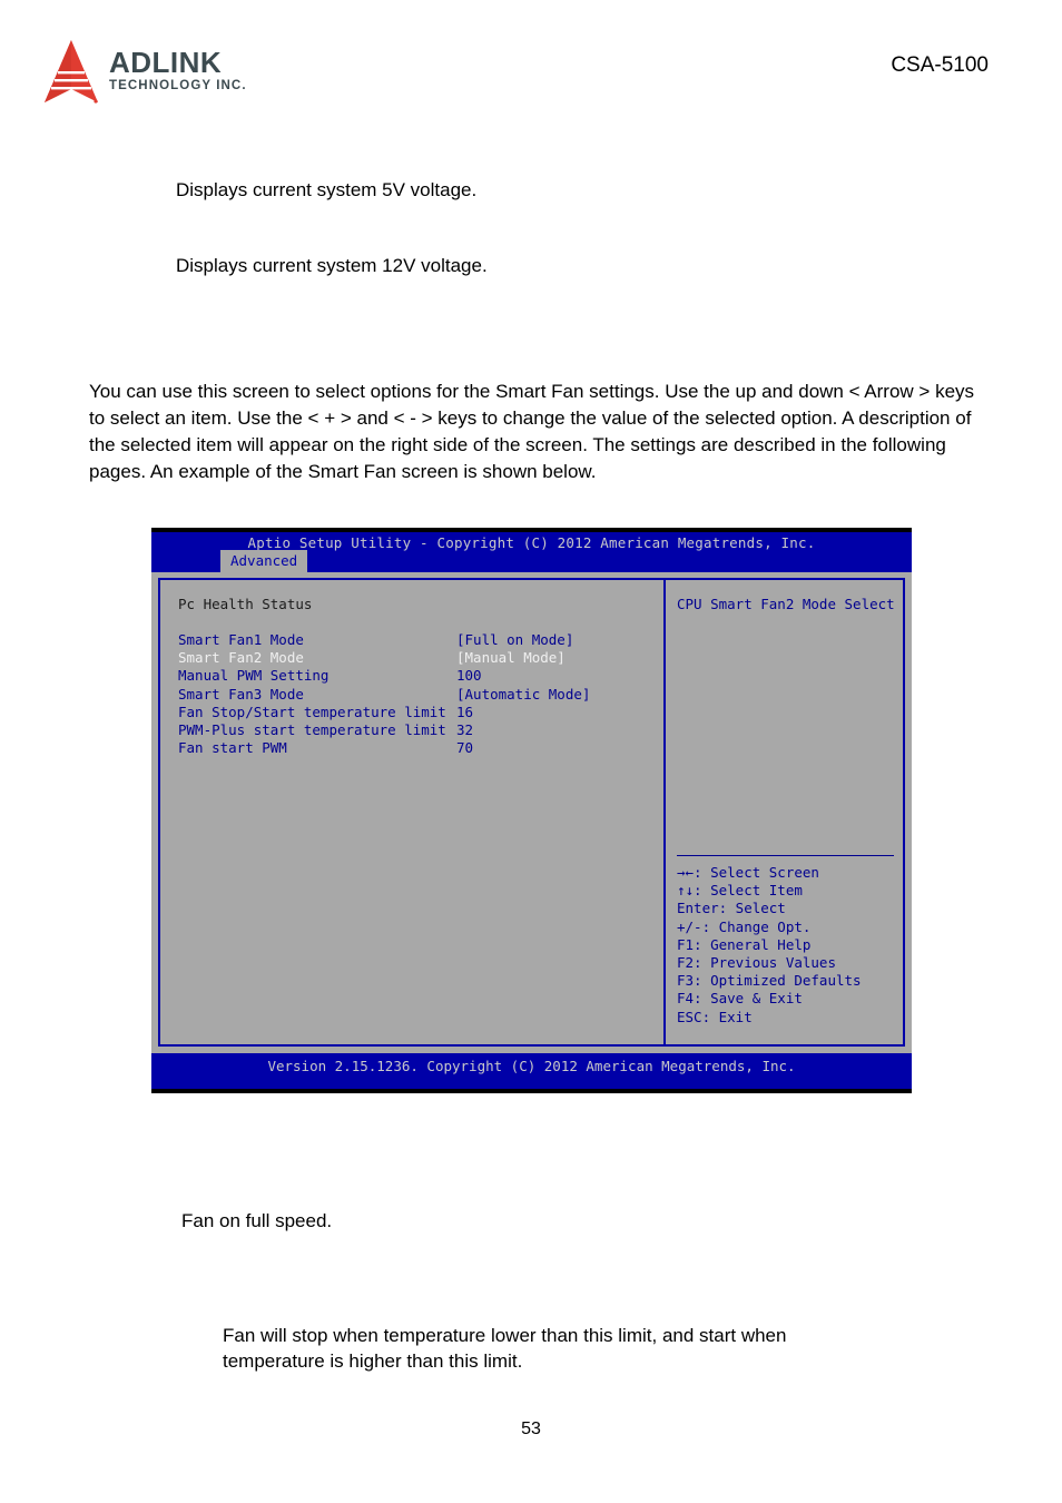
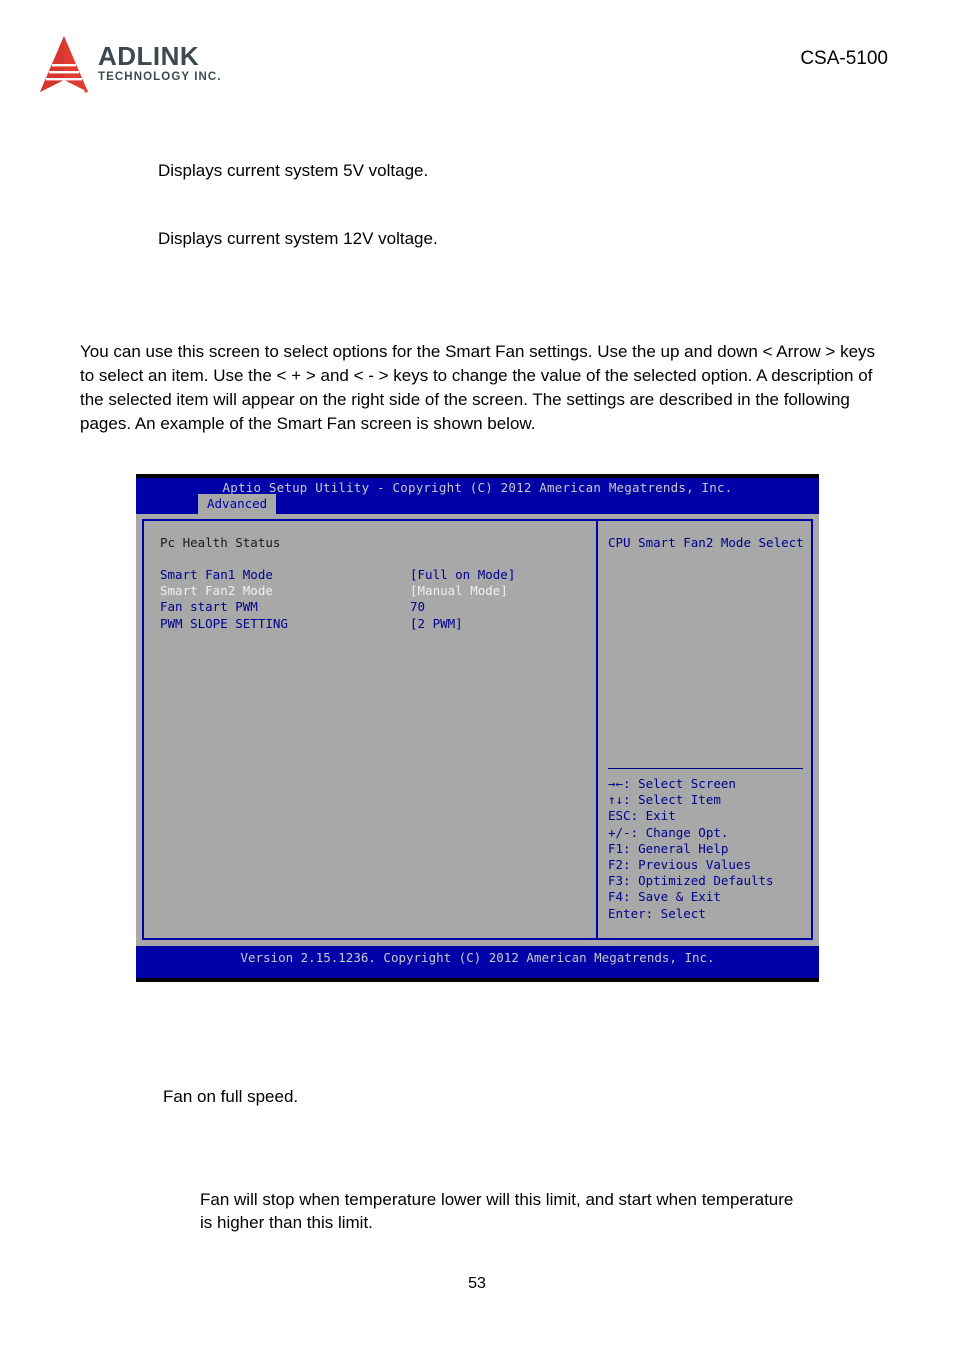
  ADLINK
  TECHNOLOGY INC.
  CSA-5100
  Displays current system 5V voltage.
  Displays current system 12V voltage.
  You can use this screen to select options for the Smart Fan settings. Use the up and down < Arrow > keys to select an item. Use the < + > and < - > keys to change the value of the selected option. A description of the selected item will appear on the right side of the screen. The settings are described in the following pages. An example of the Smart Fan screen is shown below.
  Aptio Setup Utility - Copyright (C) 2012 American Megatrends, Inc.
  Advanced
  Pc Health Status
  Smart Fan1 Mode
  [Full on Mode]
  Smart Fan2 Mode
  [Manual Mode]
- Manual PWM Setting
- 100
- Smart Fan3 Mode
- [Automatic Mode]
- Fan Stop/Start temperature limit
- 16
- PWM-Plus start temperature limit
- 32
  Fan start PWM
  70
+ PWM SLOPE SETTING
+ [2 PWM]
  CPU Smart Fan2 Mode Select
  →←: Select Screen
  ↑↓: Select Item
- Enter: Select
+ ESC: Exit
  +/-: Change Opt.
  F1: General Help
  F2: Previous Values
  F3: Optimized Defaults
  F4: Save & Exit
- ESC: Exit
+ Enter: Select
  Version 2.15.1236. Copyright (C) 2012 American Megatrends, Inc.
  Fan on full speed.
- Fan will stop when temperature lower than this limit, and start when temperature is higher than this limit.
+ Fan will stop when temperature lower will this limit, and start when temperature is higher than this limit.
  53
